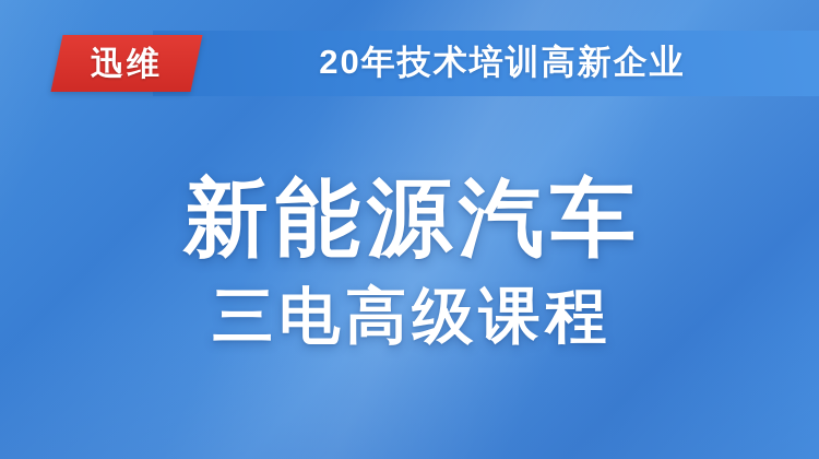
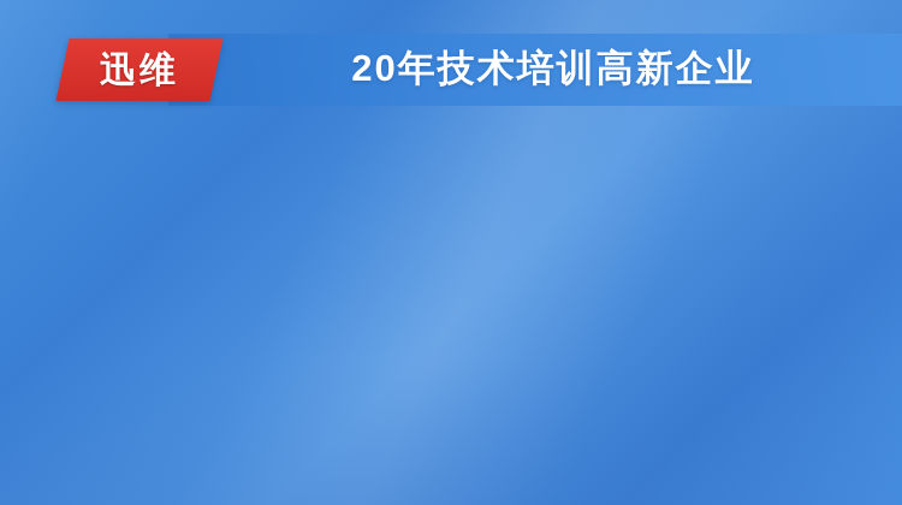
  迅维
  20年技术培训高新企业
- 新能源汽车
- 三电高级课程
